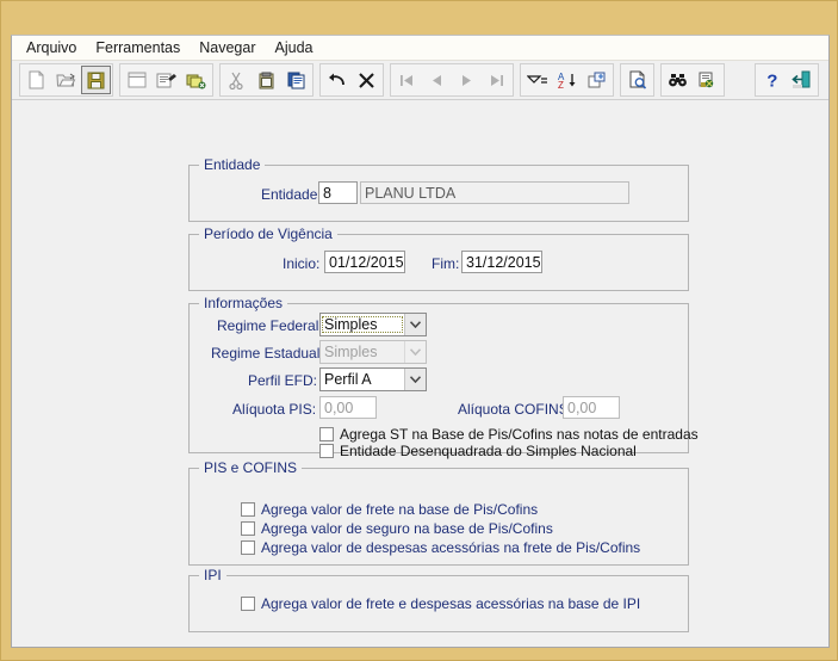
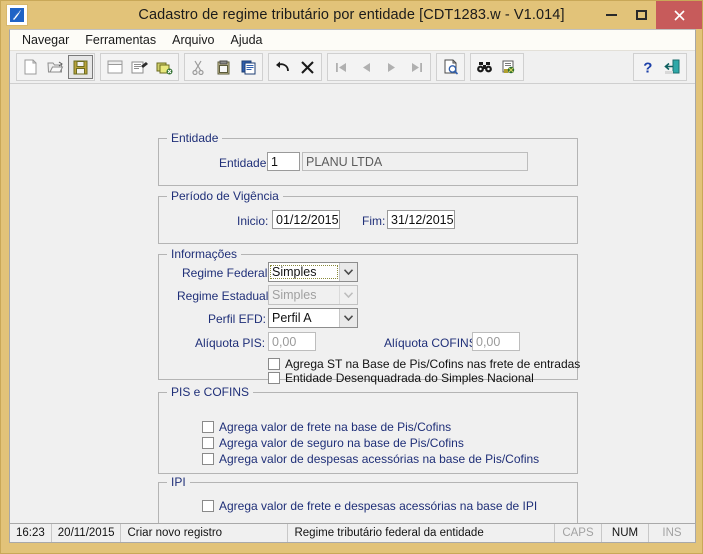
+ Cadastro de regime tributário por entidade [CDT1283.w - V1.014]
- Arquivo
+ Navegar
  Ferramentas
- Navegar
+ Arquivo
  Ajuda
- A
- Z
  ?
  Entidade
  Entidade
- 8
+ 1
  PLANU LTDA
  Período de Vigência
  Inicio:
  01/12/2015
  Fim:
  31/12/2015
  Informações
  Regime Federal
  Simples
  Regime Estadua
  Simples
  Perfil EFD:
  Perfil A
  Alíquota PIS:
  0,00
  Alíquota COFIN
  0,00
- Agrega ST na Base de Pis/Cofins nas notas de entradas
+ Agrega ST na Base de Pis/Cofins nas frete de entradas
  Entidade Desenquadrada do Simples Nacional
  PIS e COFINS
  Agrega valor de frete na base de Pis/Cofins
  Agrega valor de seguro na base de Pis/Cofins
- Agrega valor de despesas acessórias na frete de Pis/Cofins
+ Agrega valor de despesas acessórias na base de Pis/Cofins
  IPI
  Agrega valor de frete e despesas acessórias na base de IPI
+ 16:23
+ 20/11/2015
+ Criar novo registro
+ Regime tributário federal da entidade
+ CAPS
+ NUM
+ INS
